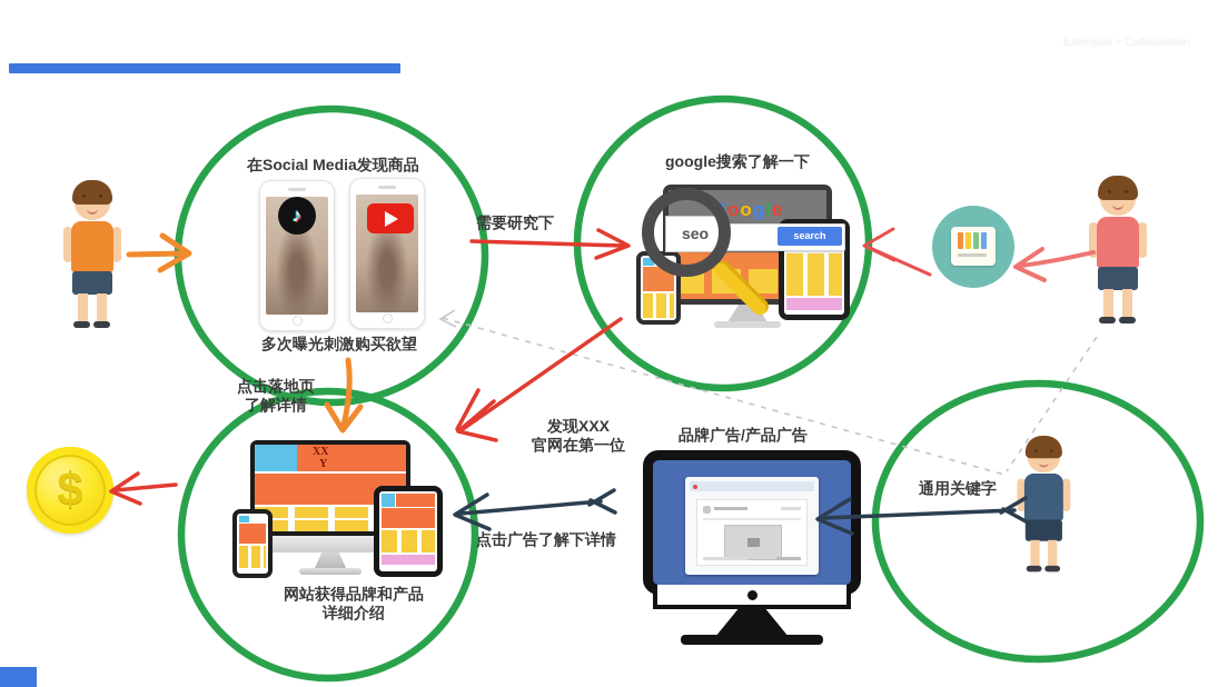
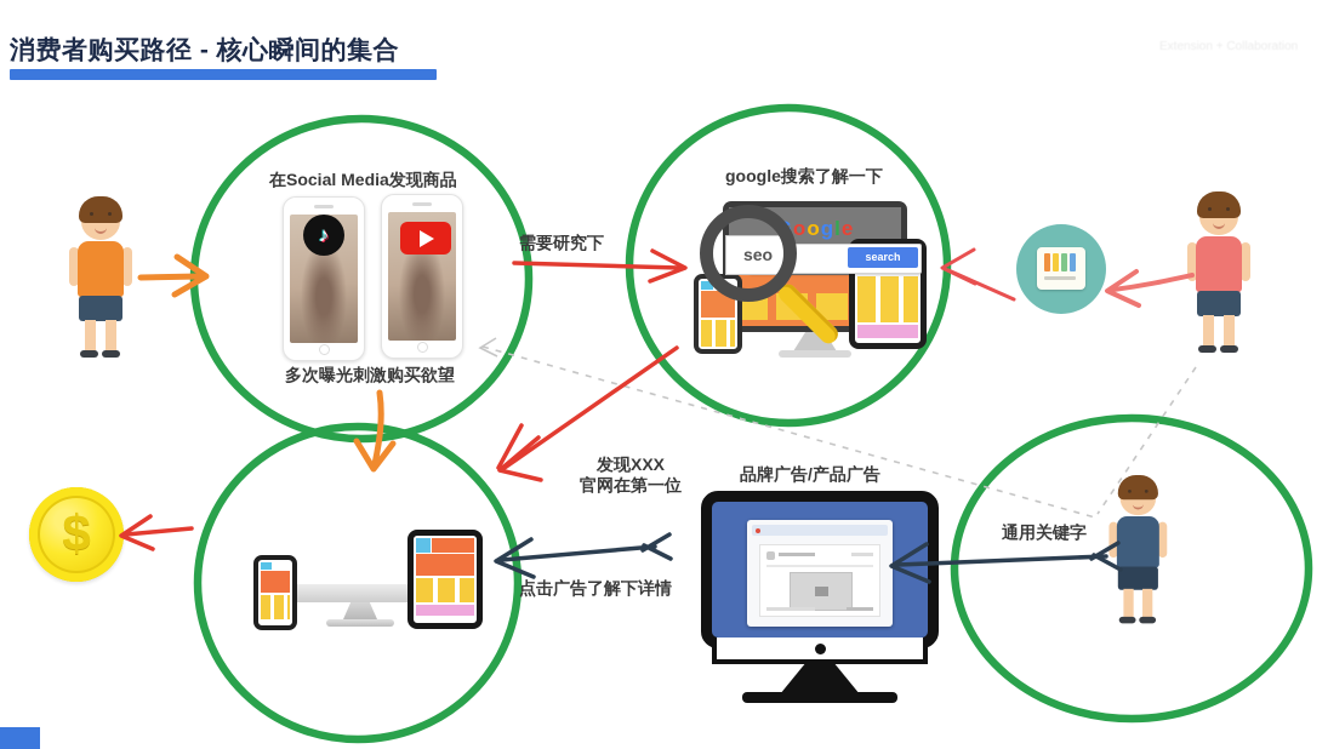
+ 消费者购买路径 - 核心瞬间的集合
  在Social Media发现商品
  ♪
  多次曝光刺激购买欲望
- 点击落地页
- 了解详情
  google搜索了解一下
  Google
  search
  seo
  需要研究下
  发现XXX
  官网在第一位
  $
- XX
- Y
- 网站获得品牌和产品
- 详细介绍
  品牌广告/产品广告
  点击广告了解下详情
  通用关键字
